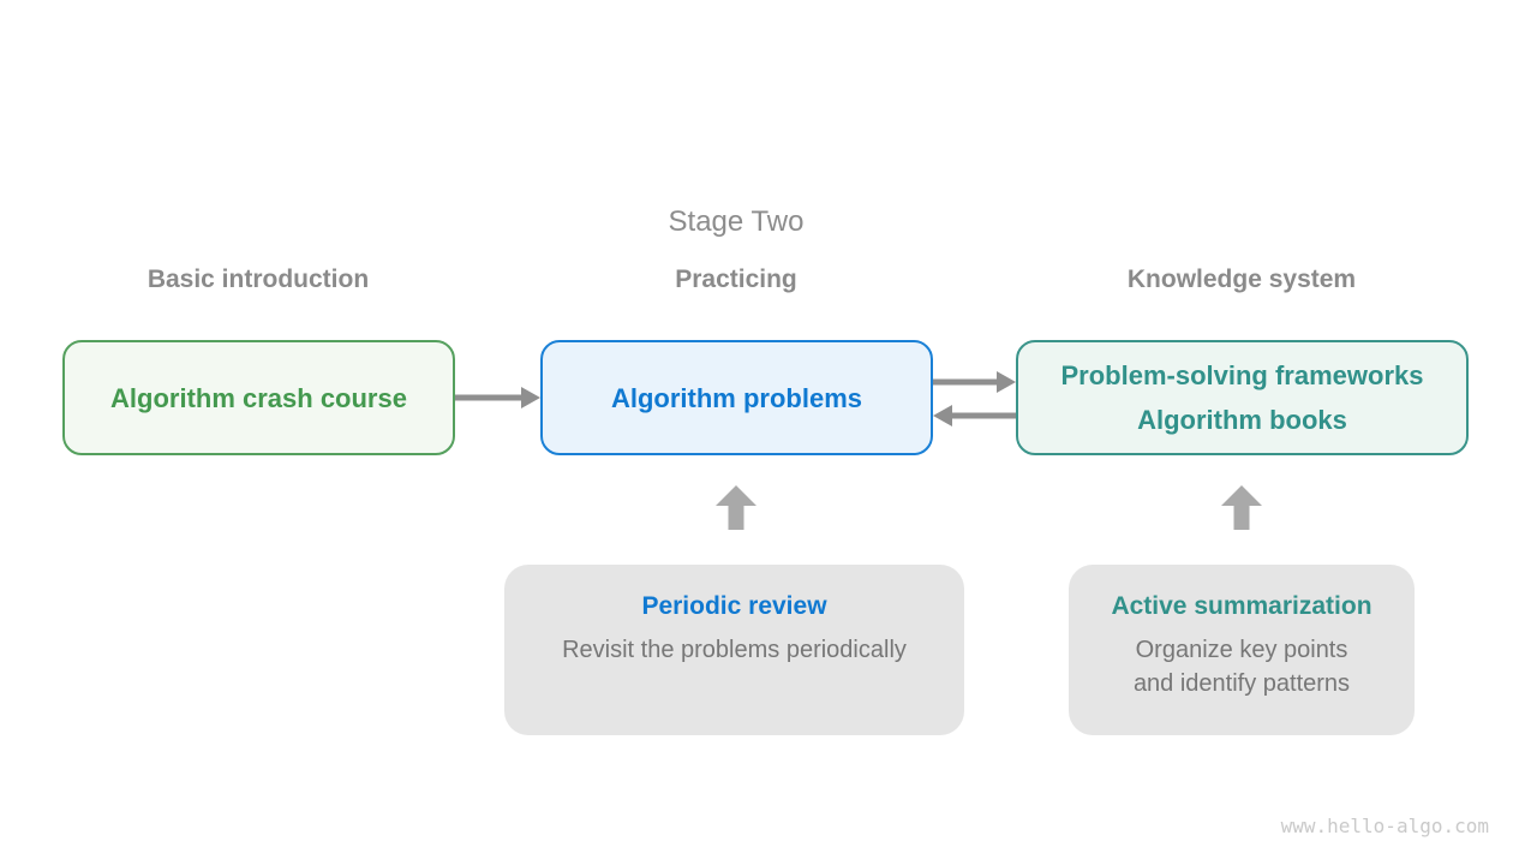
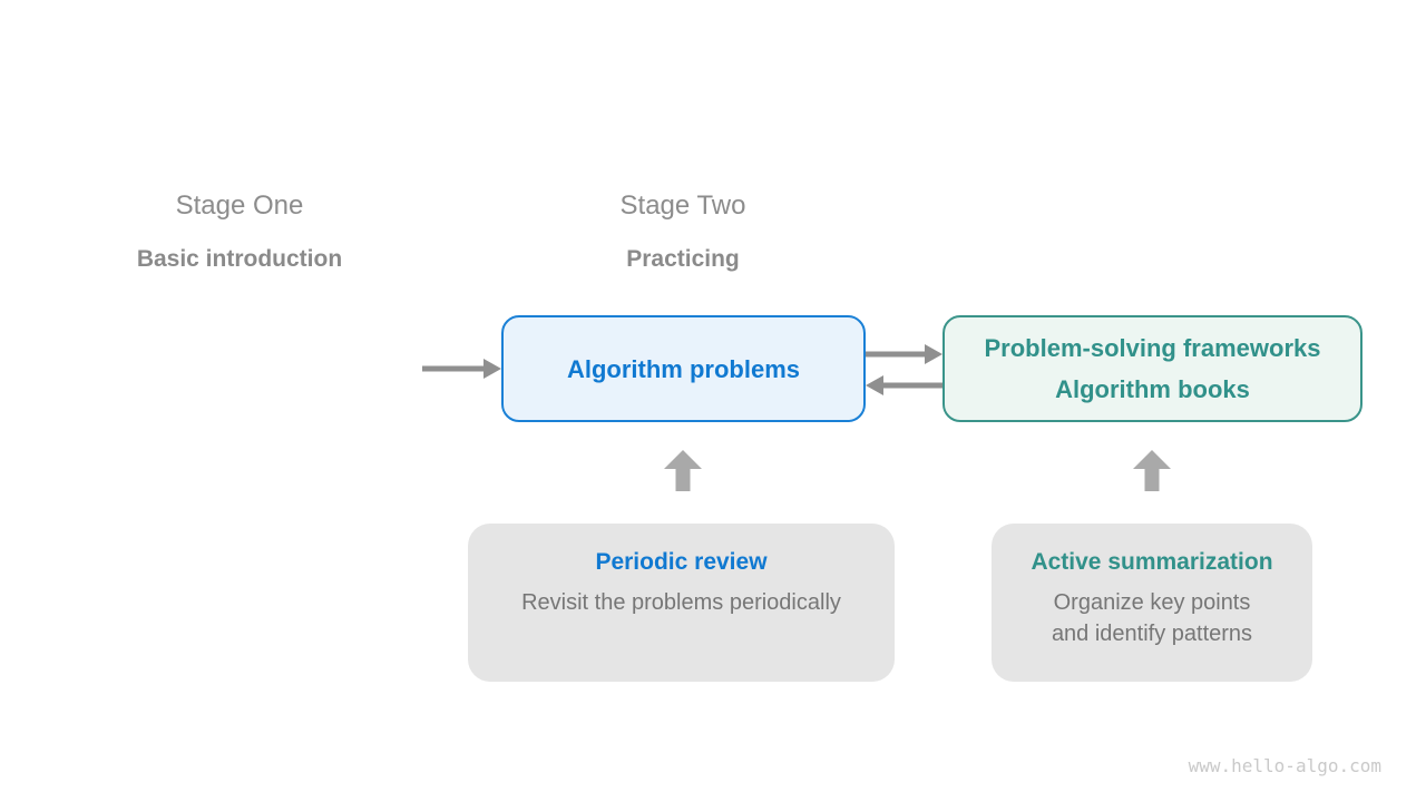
+ Stage One
  Basic introduction
  Stage Two
  Practicing
- Knowledge system
- Algorithm crash course
  Algorithm problems
  Problem-solving frameworks
  Algorithm books
  Periodic review
  Revisit the problems periodically
  Active summarization
  Organize key points
  and identify patterns
  www.hello-algo.com
